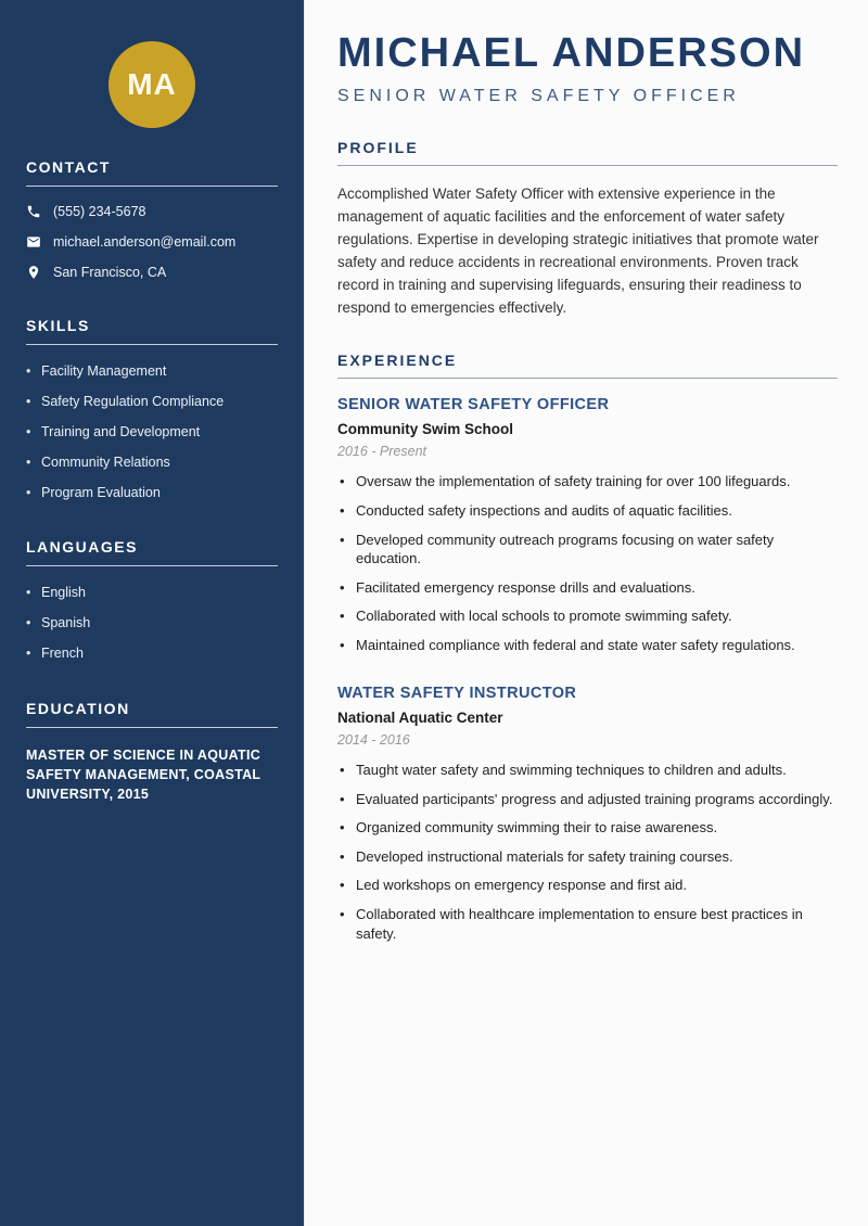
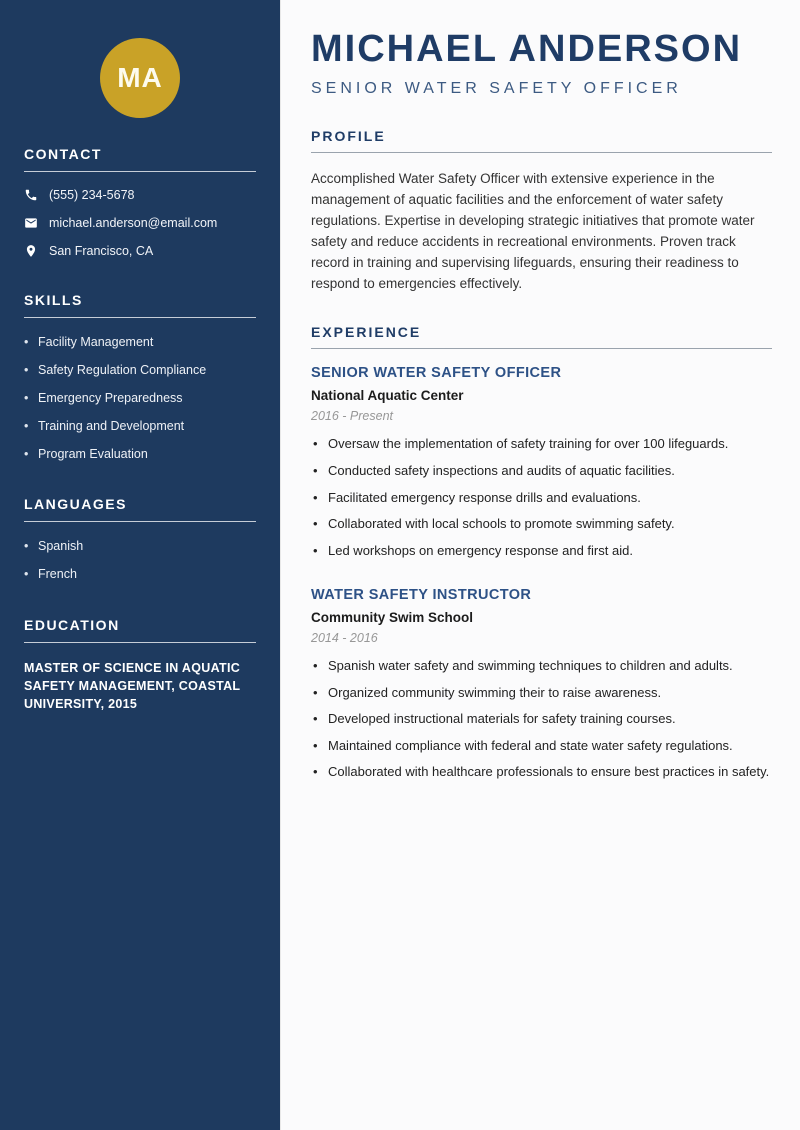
  MA
  CONTACT
  (555) 234-5678
  michael.anderson@email.com
  San Francisco, CA
  SKILLS
  Facility Management
  Safety Regulation Compliance
+ Emergency Preparedness
  Training and Development
- Community Relations
  Program Evaluation
  LANGUAGES
- English
  Spanish
  French
  EDUCATION
  MASTER OF SCIENCE IN AQUATIC SAFETY MANAGEMENT, COASTAL UNIVERSITY, 2015
  MICHAEL ANDERSON
  SENIOR WATER SAFETY OFFICER
  PROFILE
  Accomplished Water Safety Officer with extensive experience in the management of aquatic facilities and the enforcement of water safety regulations. Expertise in developing strategic initiatives that promote water safety and reduce accidents in recreational environments. Proven track record in training and supervising lifeguards, ensuring their readiness to respond to emergencies effectively.
  EXPERIENCE
  SENIOR WATER SAFETY OFFICER
- Community Swim School
+ National Aquatic Center
  2016 - Present
  Oversaw the implementation of safety training for over 100 lifeguards.
  Conducted safety inspections and audits of aquatic facilities.
- Developed community outreach programs focusing on water safety education.
  Facilitated emergency response drills and evaluations.
  Collaborated with local schools to promote swimming safety.
- Maintained compliance with federal and state water safety regulations.
+ Led workshops on emergency response and first aid.
  WATER SAFETY INSTRUCTOR
- National Aquatic Center
+ Community Swim School
  2014 - 2016
- Taught water safety and swimming techniques to children and adults.
+ Spanish water safety and swimming techniques to children and adults.
- Evaluated participants' progress and adjusted training programs accordingly.
  Organized community swimming their to raise awareness.
  Developed instructional materials for safety training courses.
- Led workshops on emergency response and first aid.
+ Maintained compliance with federal and state water safety regulations.
- Collaborated with healthcare implementation to ensure best practices in safety.
+ Collaborated with healthcare professionals to ensure best practices in safety.
